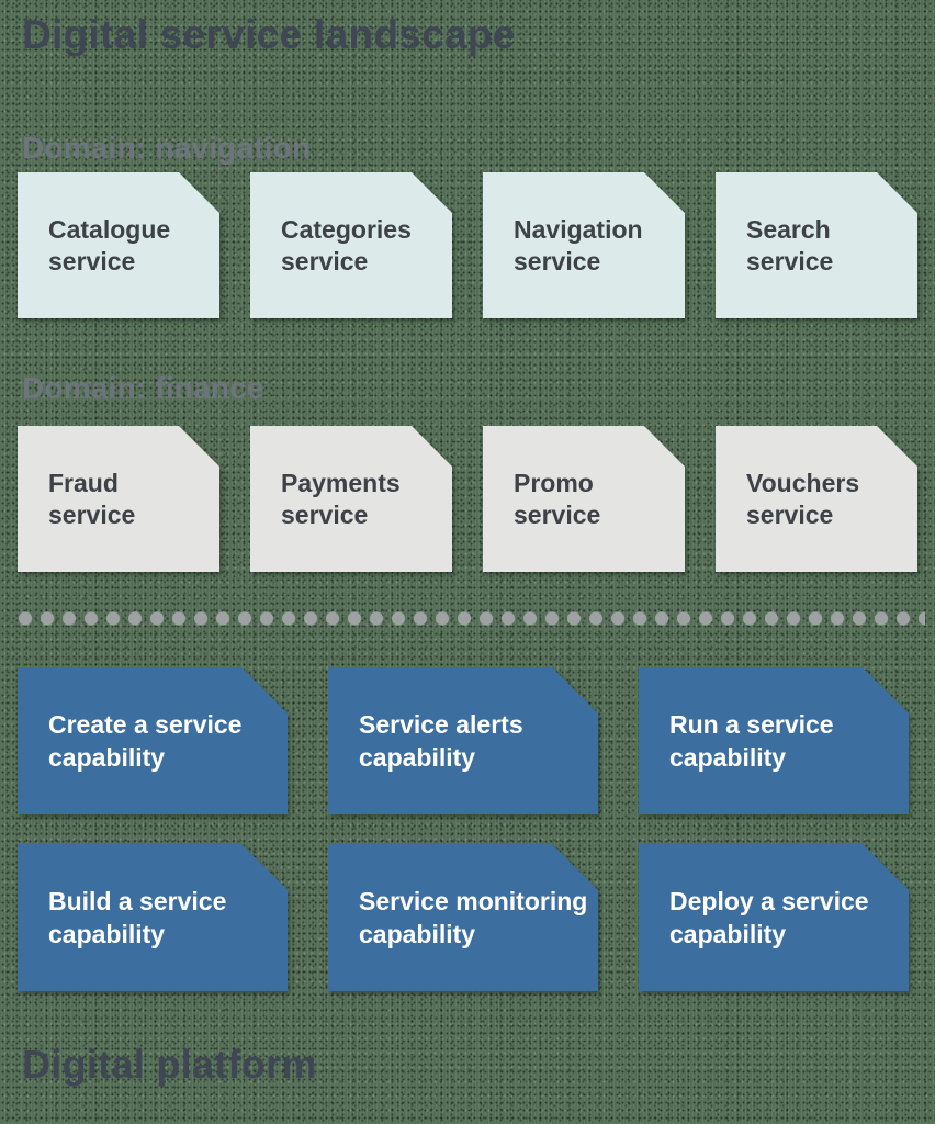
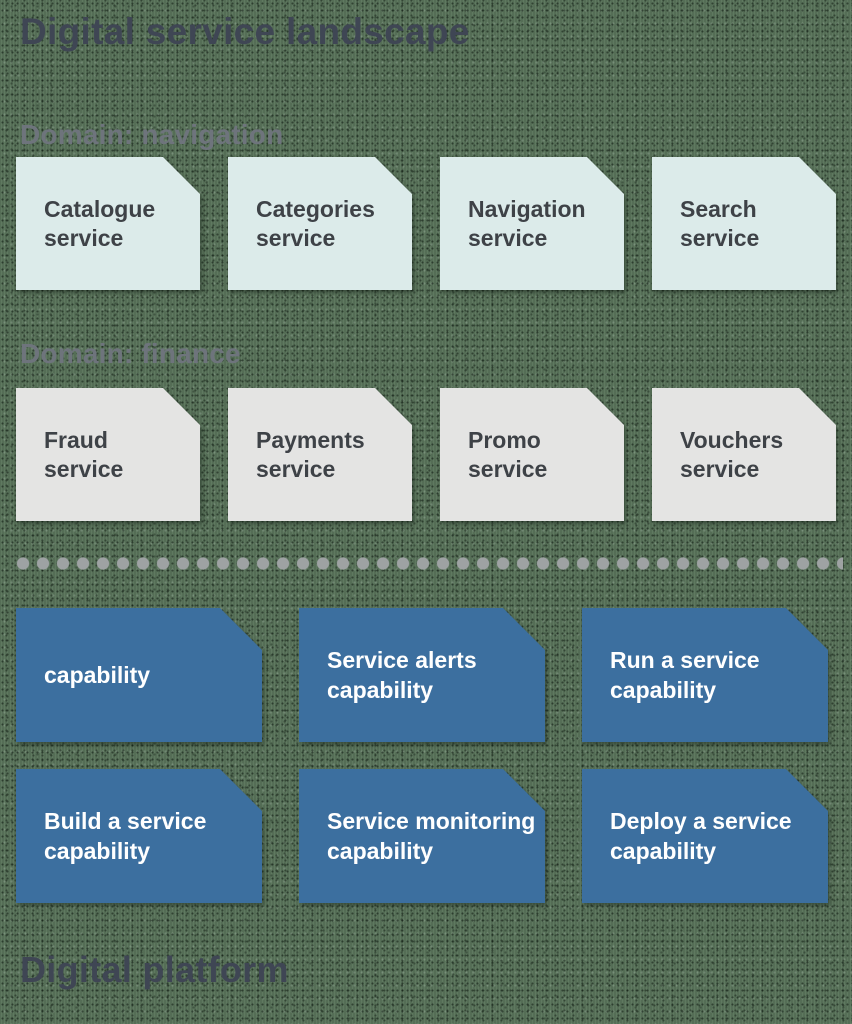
  Digital service landscape
  Domain: navigation
  Catalogue
  service
  Categories
  service
  Navigation
  service
  Search
  service
  Domain: finance
  Fraud
  service
  Payments
  service
  Promo
  service
  Vouchers
  service
- Create a service
  capability
  Service alerts
  capability
  Run a service
  capability
  Build a service
  capability
  Service monitoring
  capability
  Deploy a service
  capability
  Digital platform
